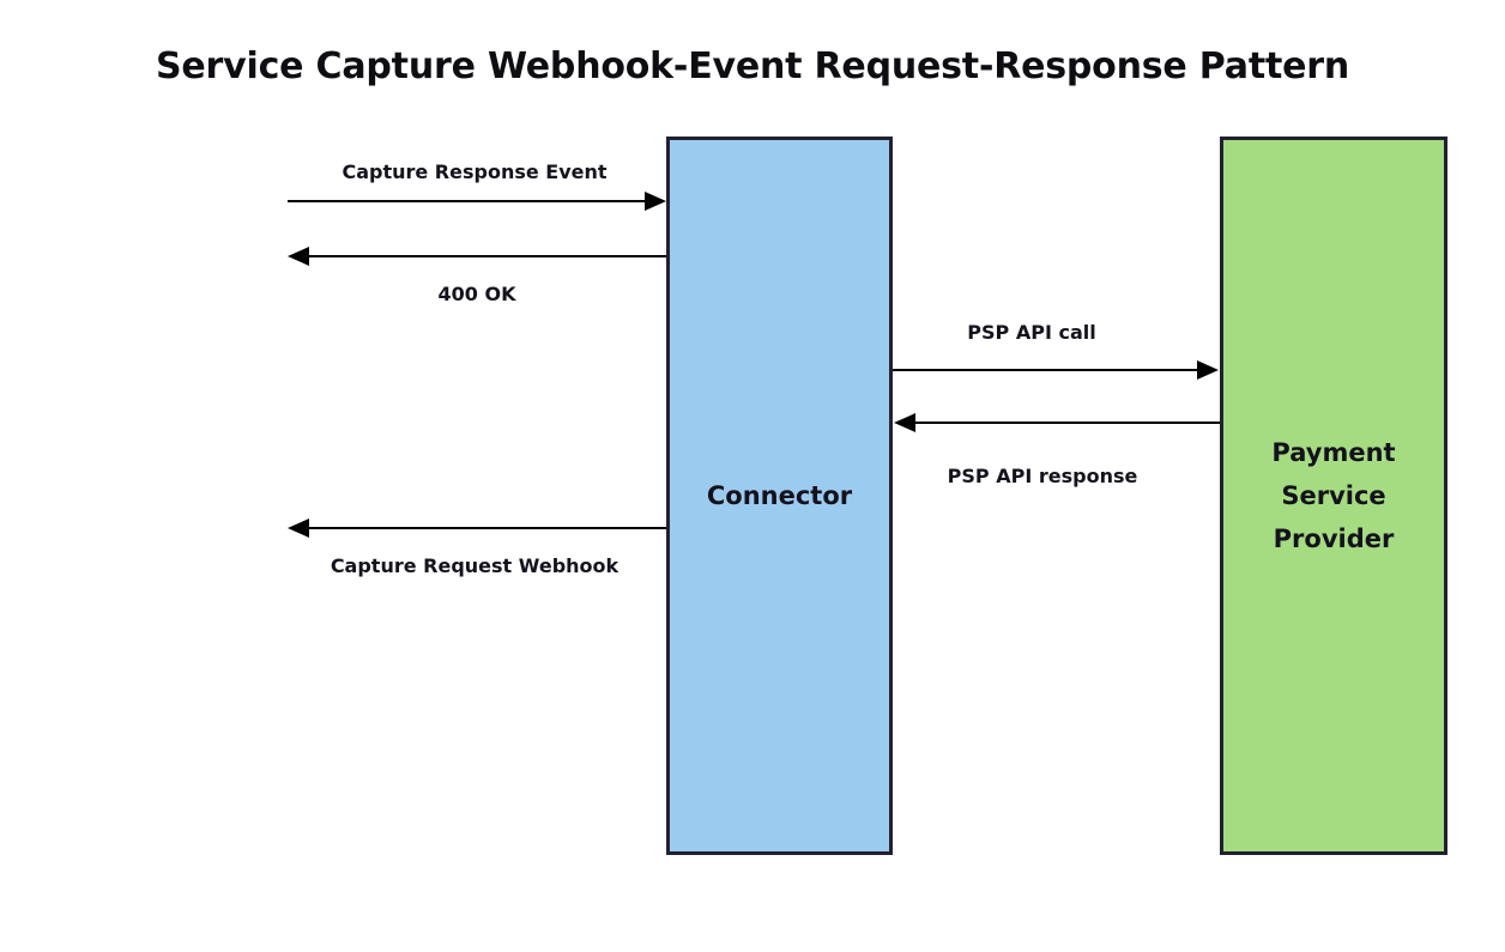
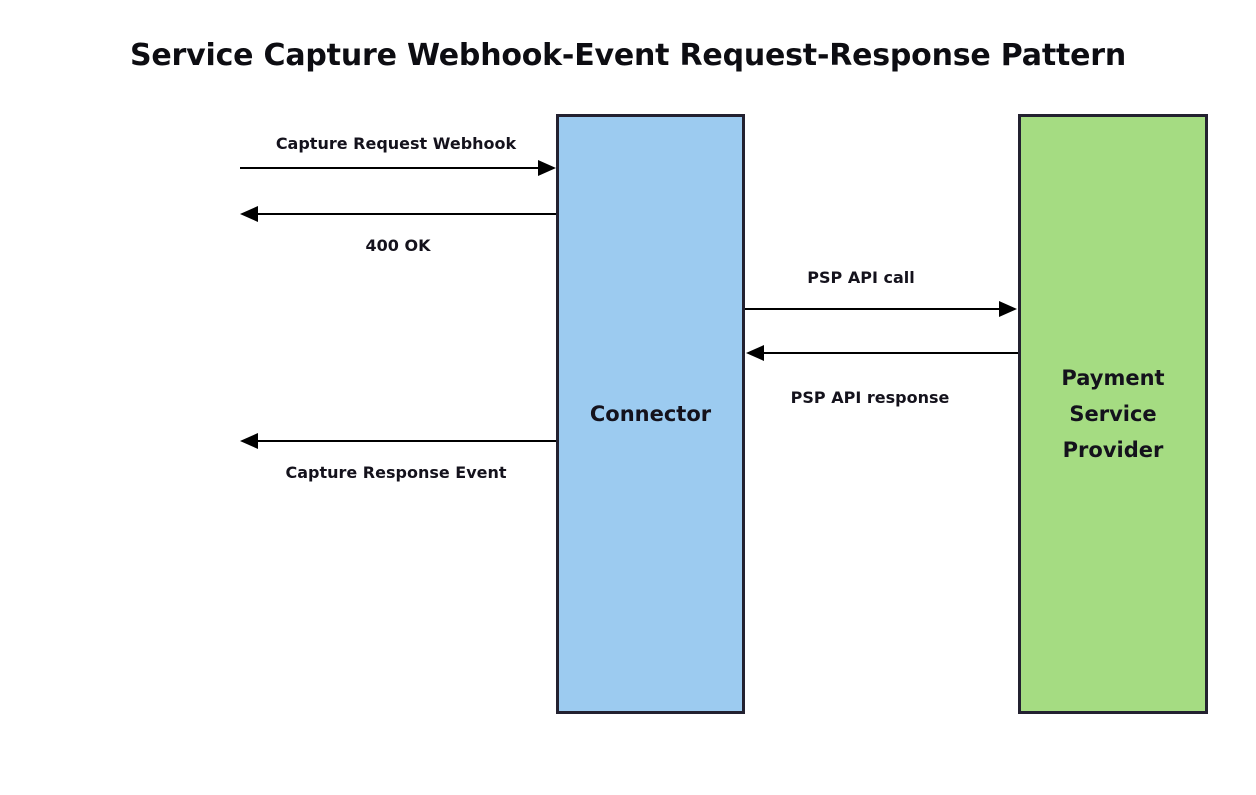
  Service Capture Webhook-Event Request-Response Pattern
  Connector
  Payment
  Service
  Provider
- Capture Response Event
+ Capture Request Webhook
  400 OK
  PSP API call
  PSP API response
- Capture Request Webhook
+ Capture Response Event
